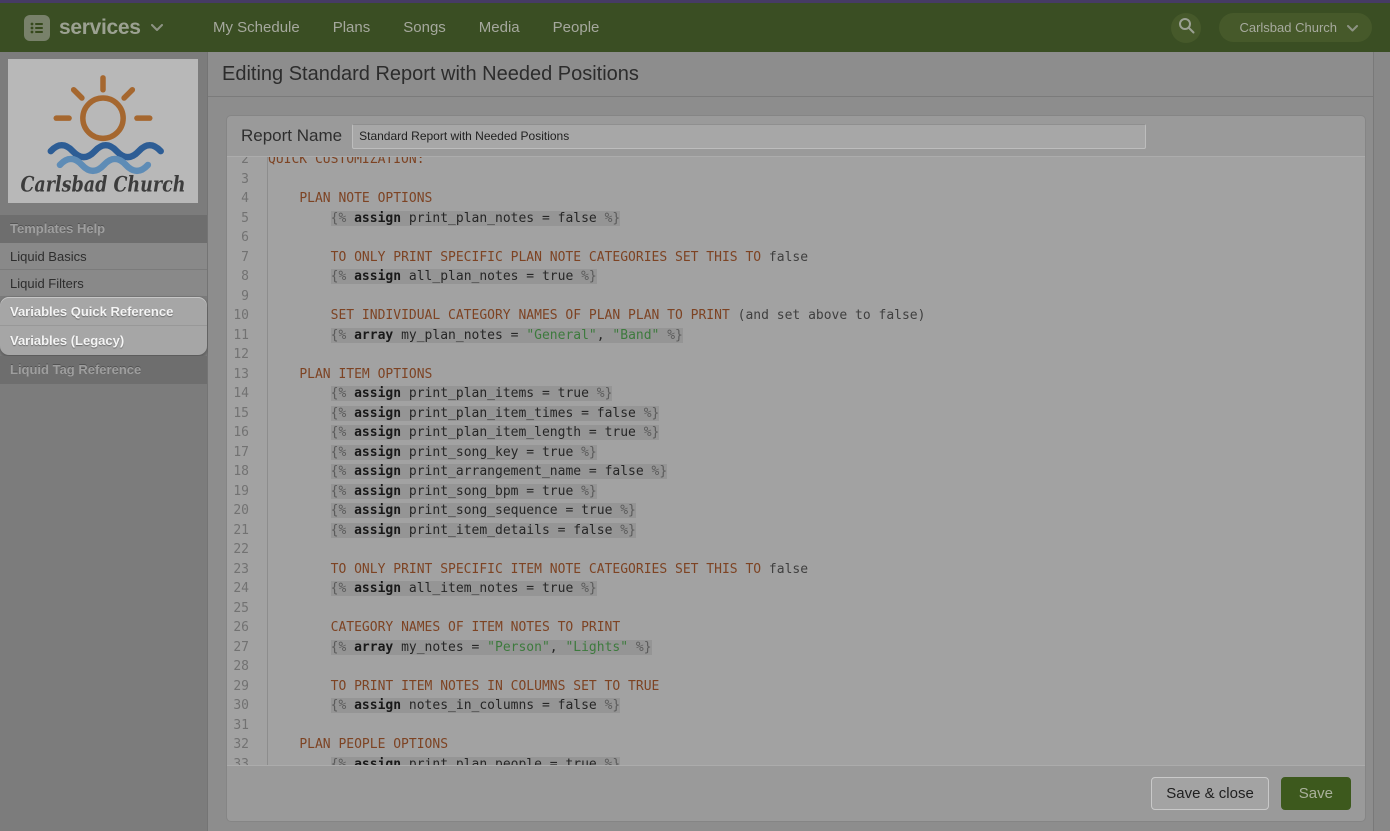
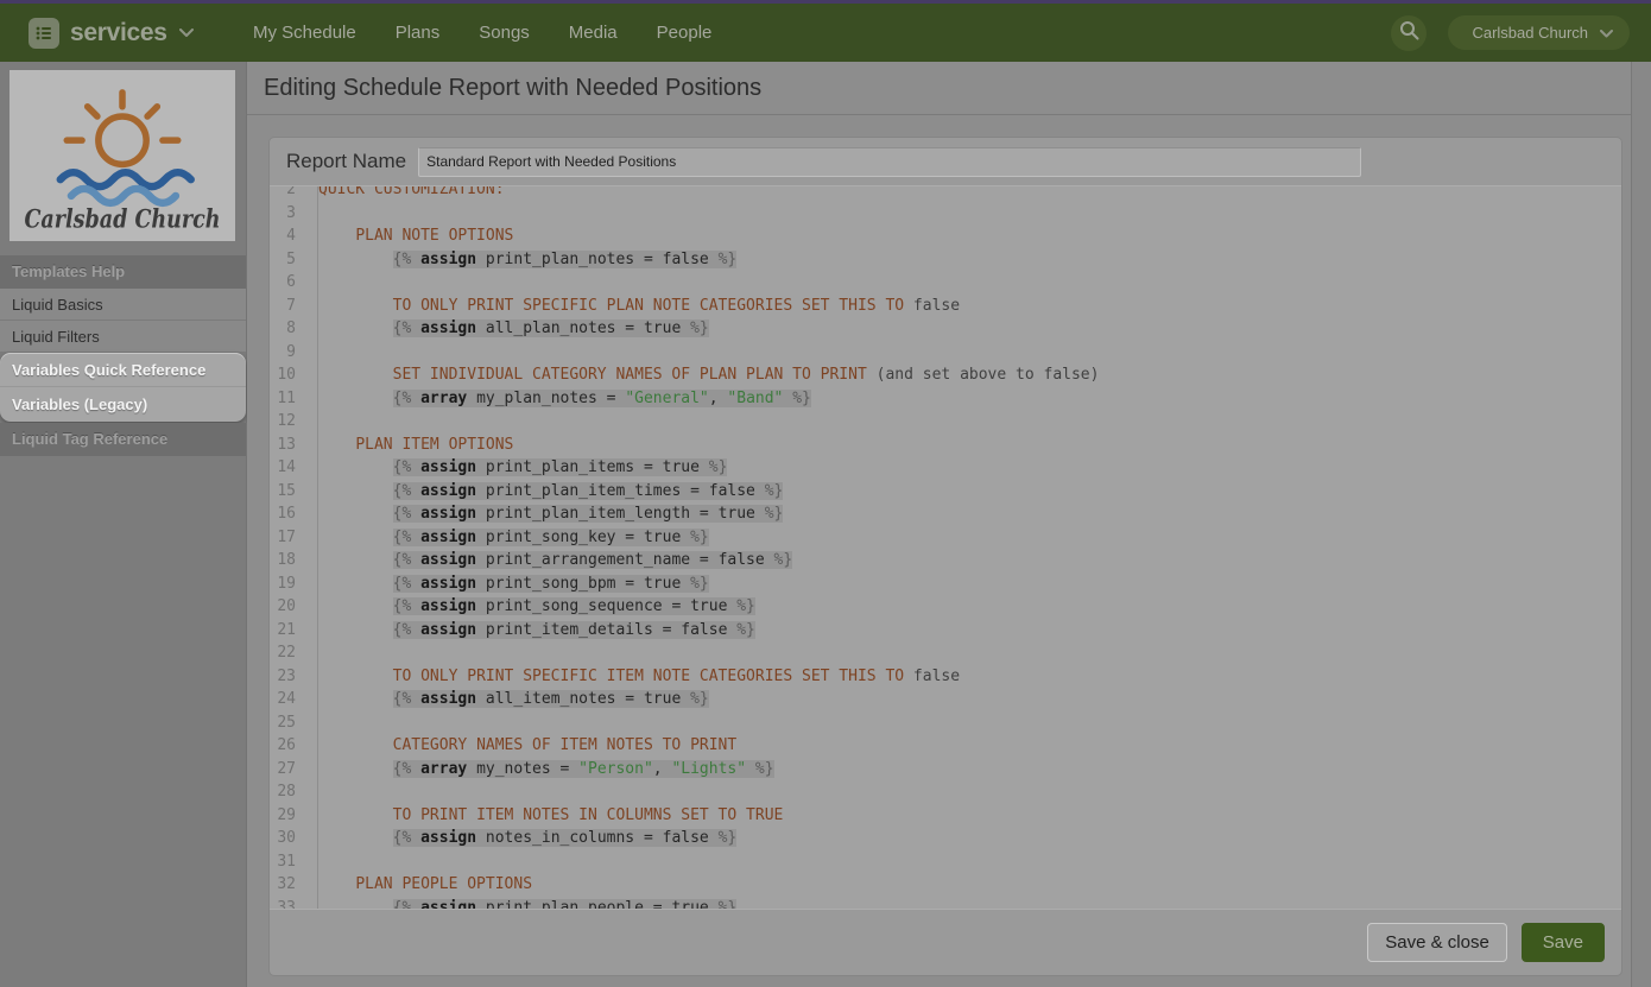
  services
  My Schedule
  Plans
  Songs
  Media
  People
  Carlsbad Church
  Carlsbad Church
  Templates Help
  Liquid Basics
  Liquid Filters
  Variables Quick Reference
  Variables (Legacy)
  Liquid Tag Reference
- Editing Standard Report with Needed Positions
+ Editing Schedule Report with Needed Positions
  Report Name
  Standard Report with Needed Positions
  2
  QUICK CUSTOMIZATION:
  3
  4
  PLAN NOTE OPTIONS
  5
  {% assign print_plan_notes = false %}
  6
  7
  TO ONLY PRINT SPECIFIC PLAN NOTE CATEGORIES SET THIS TO false
  8
  {% assign all_plan_notes = true %}
  9
  10
  SET INDIVIDUAL CATEGORY NAMES OF PLAN PLAN TO PRINT (and set above to false)
  11
  {% array my_plan_notes = "General", "Band" %}
  12
  13
  PLAN ITEM OPTIONS
  14
  {% assign print_plan_items = true %}
  15
  {% assign print_plan_item_times = false %}
  16
  {% assign print_plan_item_length = true %}
  17
  {% assign print_song_key = true %}
  18
  {% assign print_arrangement_name = false %}
  19
  {% assign print_song_bpm = true %}
  20
  {% assign print_song_sequence = true %}
  21
  {% assign print_item_details = false %}
  22
  23
  TO ONLY PRINT SPECIFIC ITEM NOTE CATEGORIES SET THIS TO false
  24
  {% assign all_item_notes = true %}
  25
  26
  CATEGORY NAMES OF ITEM NOTES TO PRINT
  27
  {% array my_notes = "Person", "Lights" %}
  28
  29
  TO PRINT ITEM NOTES IN COLUMNS SET TO TRUE
  30
  {% assign notes_in_columns = false %}
  31
  32
  PLAN PEOPLE OPTIONS
  33
  {% assign print_plan_people = true %}
  Save & close
  Save
